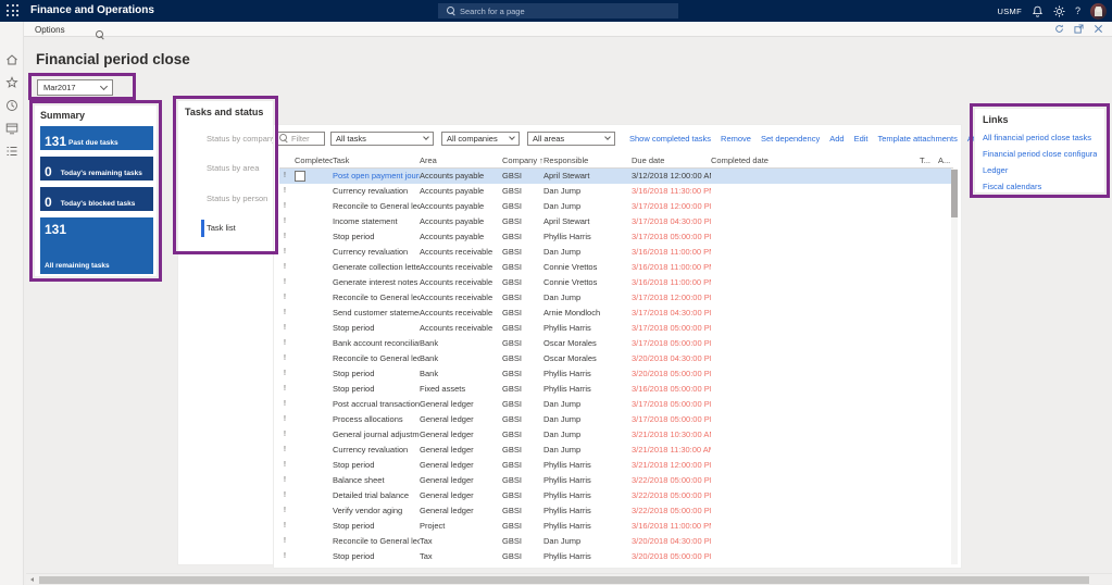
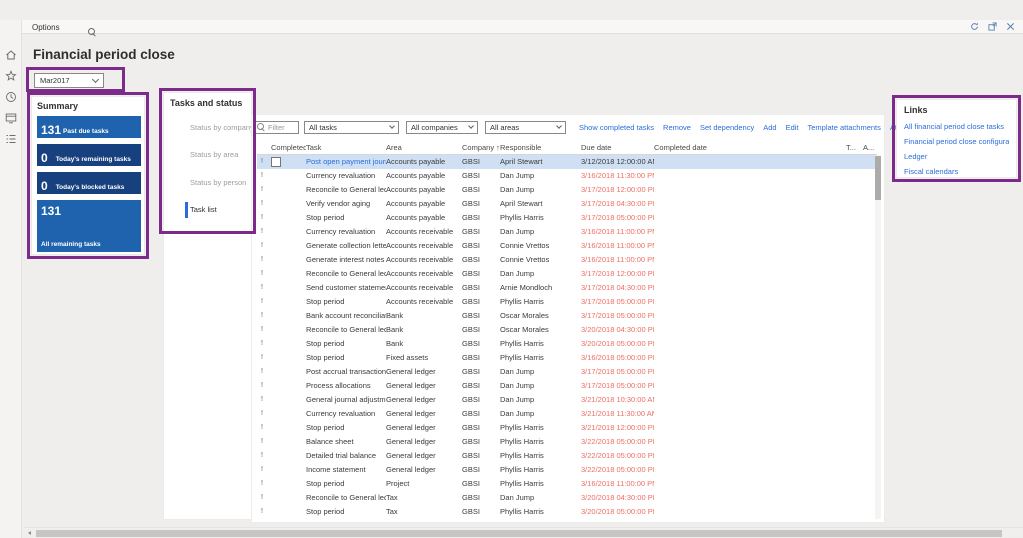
- Finance and Operations
- Search for a page
- USMF
- ?
  Options
  Financial period close
  Mar2017
  Summary
  131
  0
  0
  131
  Tasks and status
  Status by compan
  Status by area
  Status by person
  Task list
  Filter
  All tasks
  All companies
  All areas
  Show completed tasks
  Remove
  Set dependency
  Add
  Edit
  Template attachments
  Completed
  Task
  Area
  Company ↑
  Responsible
  Due date
  Completed date
  T...
  A...
  Post open payment jour
  Accounts payable
  GBSI
  April Stewart
  3/12/2018 12:00:00 A
  Currency revaluation
  Accounts payable
  GBSI
  Dan Jump
  3/16/2018 11:30:00 P
  Reconcile to General le
  Accounts payable
  GBSI
  Dan Jump
  3/17/2018 12:00:00 P
- Income statement
+ Verify vendor aging
  Accounts payable
  GBSI
  April Stewart
  3/17/2018 04:30:00 P
  Stop period
  Accounts payable
  GBSI
  Phyllis Harris
  3/17/2018 05:00:00 P
  Currency revaluation
  Accounts receivable
  GBSI
  Dan Jump
  3/16/2018 11:00:00 P
  Generate collection lette
  Accounts receivable
  GBSI
  Connie Vrettos
  3/16/2018 11:00:00 P
  Generate interest notes
  Accounts receivable
  GBSI
  Connie Vrettos
  3/16/2018 11:00:00 P
  Reconcile to General le
  Accounts receivable
  GBSI
  Dan Jump
  3/17/2018 12:00:00 P
  Send customer stateme
  Accounts receivable
  GBSI
  Arnie Mondloch
  3/17/2018 04:30:00 P
  Stop period
  Accounts receivable
  GBSI
  Phyllis Harris
  3/17/2018 05:00:00 P
  Bank account reconcilia
  Bank
  GBSI
  Oscar Morales
  3/17/2018 05:00:00 P
  Reconcile to General le
  Bank
  GBSI
  Oscar Morales
  3/20/2018 04:30:00 P
  Stop period
  Bank
  GBSI
  Phyllis Harris
  3/20/2018 05:00:00 P
  Stop period
  Fixed assets
  GBSI
  Phyllis Harris
  3/16/2018 05:00:00 P
  Post accrual transaction
  General ledger
  GBSI
  Dan Jump
  3/17/2018 05:00:00 P
  Process allocations
  General ledger
  GBSI
  Dan Jump
  3/17/2018 05:00:00 P
  General journal adjustm
  General ledger
  GBSI
  Dan Jump
  3/21/2018 10:30:00 A
  Currency revaluation
  General ledger
  GBSI
  Dan Jump
  3/21/2018 11:30:00 A
  Stop period
  General ledger
  GBSI
  Phyllis Harris
  3/21/2018 12:00:00 P
  Balance sheet
  General ledger
  GBSI
  Phyllis Harris
  3/22/2018 05:00:00 P
  Detailed trial balance
  General ledger
  GBSI
  Phyllis Harris
  3/22/2018 05:00:00 P
- Verify vendor aging
+ Income statement
  General ledger
  GBSI
  Phyllis Harris
  3/22/2018 05:00:00 P
  Stop period
  Project
  GBSI
  Phyllis Harris
  3/16/2018 11:00:00 P
  Reconcile to General le
  Tax
  GBSI
  Dan Jump
  3/20/2018 04:30:00 P
  Stop period
  Tax
  GBSI
  Phyllis Harris
  3/20/2018 05:00:00 P
  Links
  All financial period close tasks
  Financial period close configura
  Ledger
  Fiscal calendars
